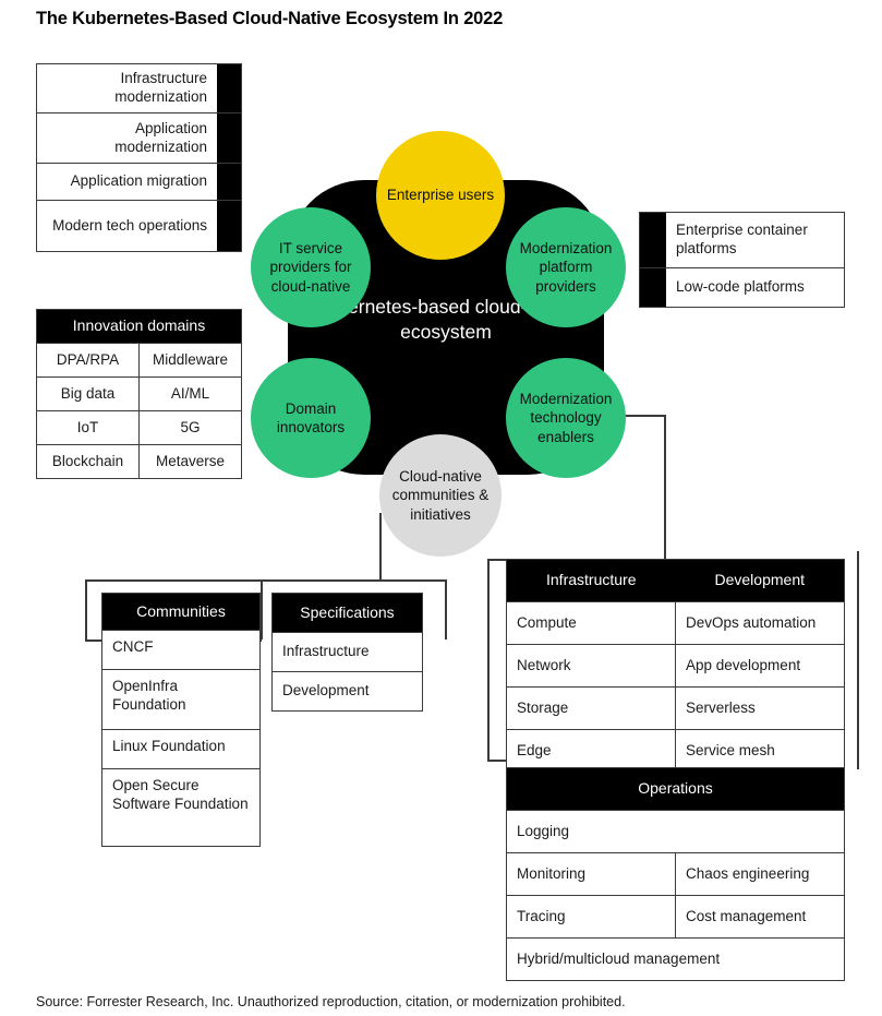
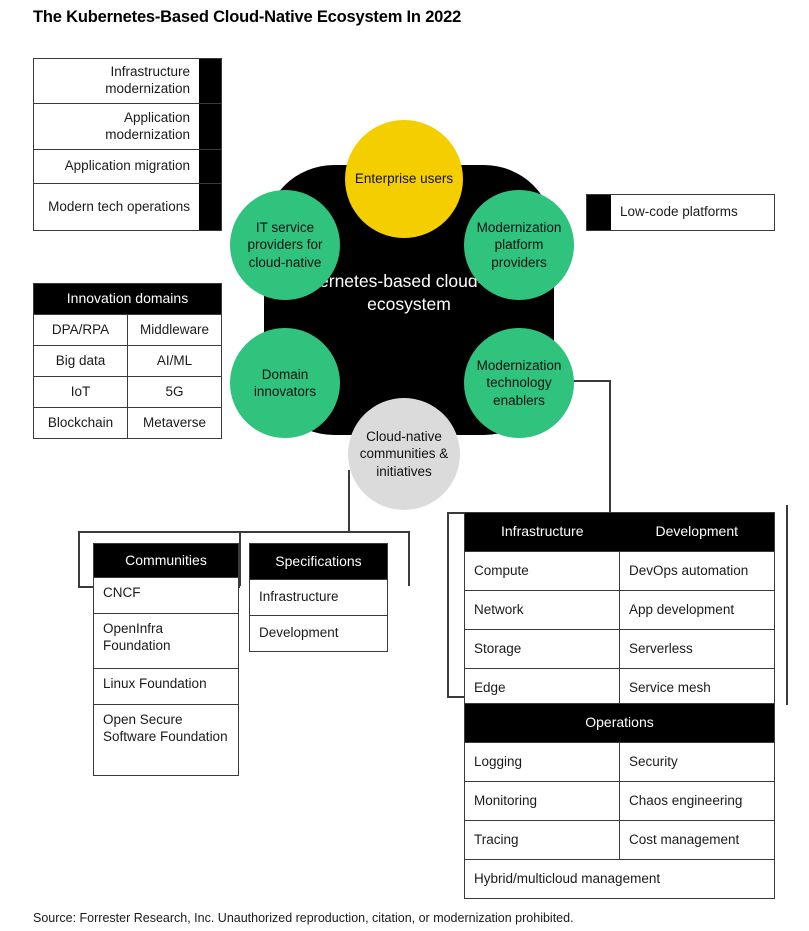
  The Kubernetes-Based Cloud-Native Ecosystem In 2022
  Infrastructure modernization
  Application modernization
  Application migration
  Modern tech operations
  Innovation domains
  DPA/RPA
  Middleware
  Big data
  AI/ML
  IoT
  5G
  Blockchain
  Metaverse
- Enterprise container platforms
  Low-code platforms
  rnetes-based cloud ecosystem
  Enterprise users
  IT service providers for cloud-native
  Modernization platform providers
  Domain innovators
  Modernization technology enablers
  Cloud-native communities & initiatives
  Communities
  CNCF
  OpenInfra Foundation
  Linux Foundation
  Open Secure Software Foundation
  Specifications
  Infrastructure
  Development
  Infrastructure
  Development
  Compute
  DevOps automation
  Network
  App development
  Storage
  Serverless
  Edge
  Service mesh
  Operations
  Logging
+ Security
  Monitoring
  Chaos engineering
  Tracing
  Cost management
  Hybrid/multicloud management
  Source: Forrester Research, Inc. Unauthorized reproduction, citation, or modernization prohibited.
